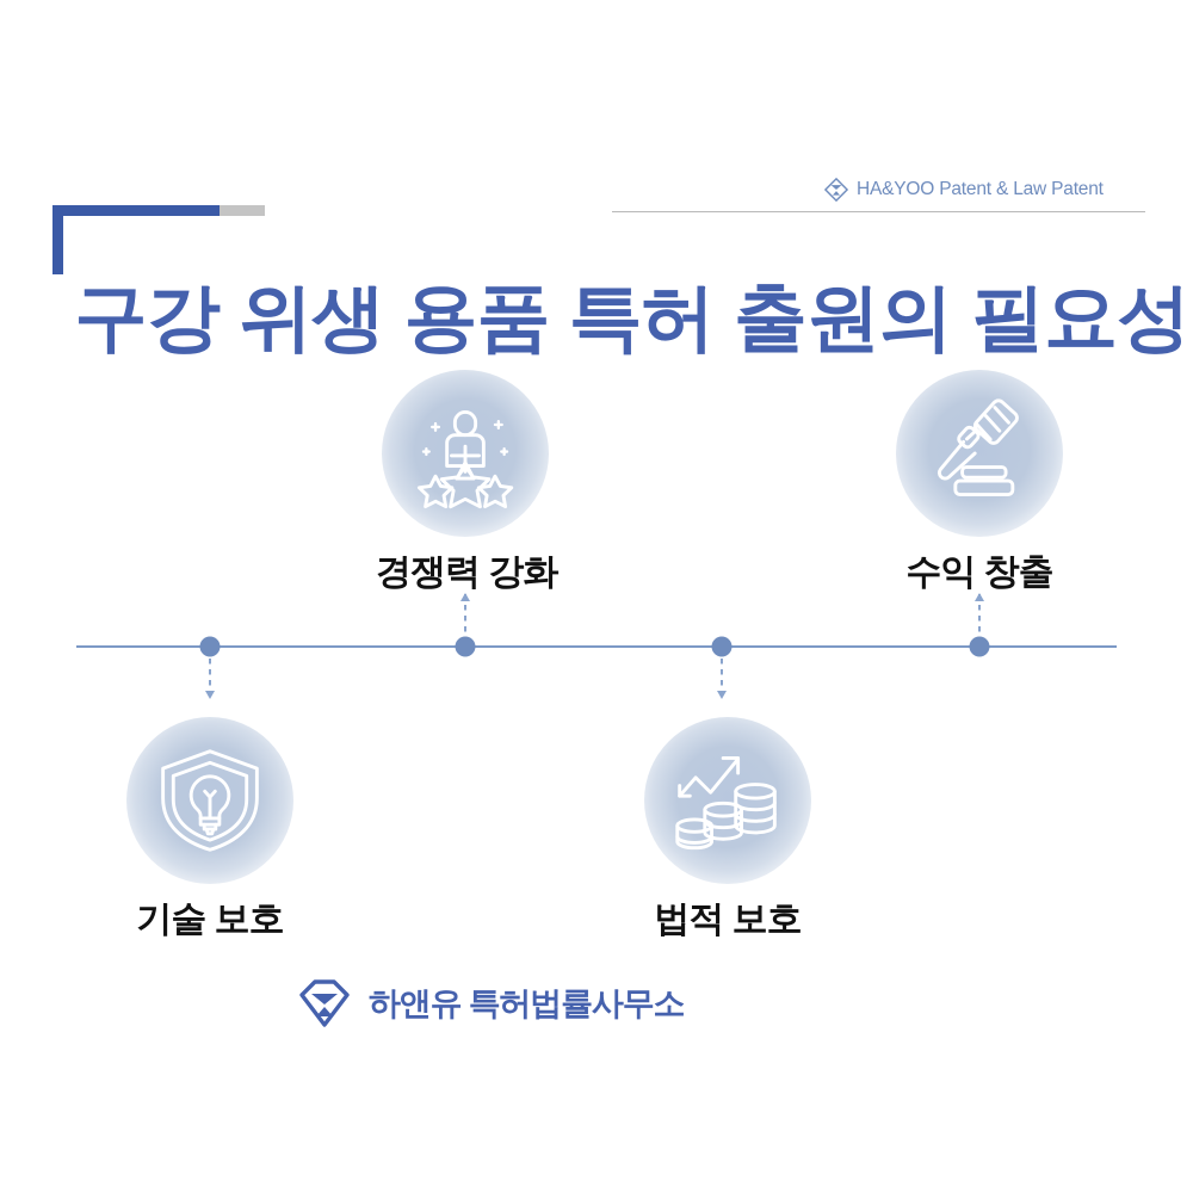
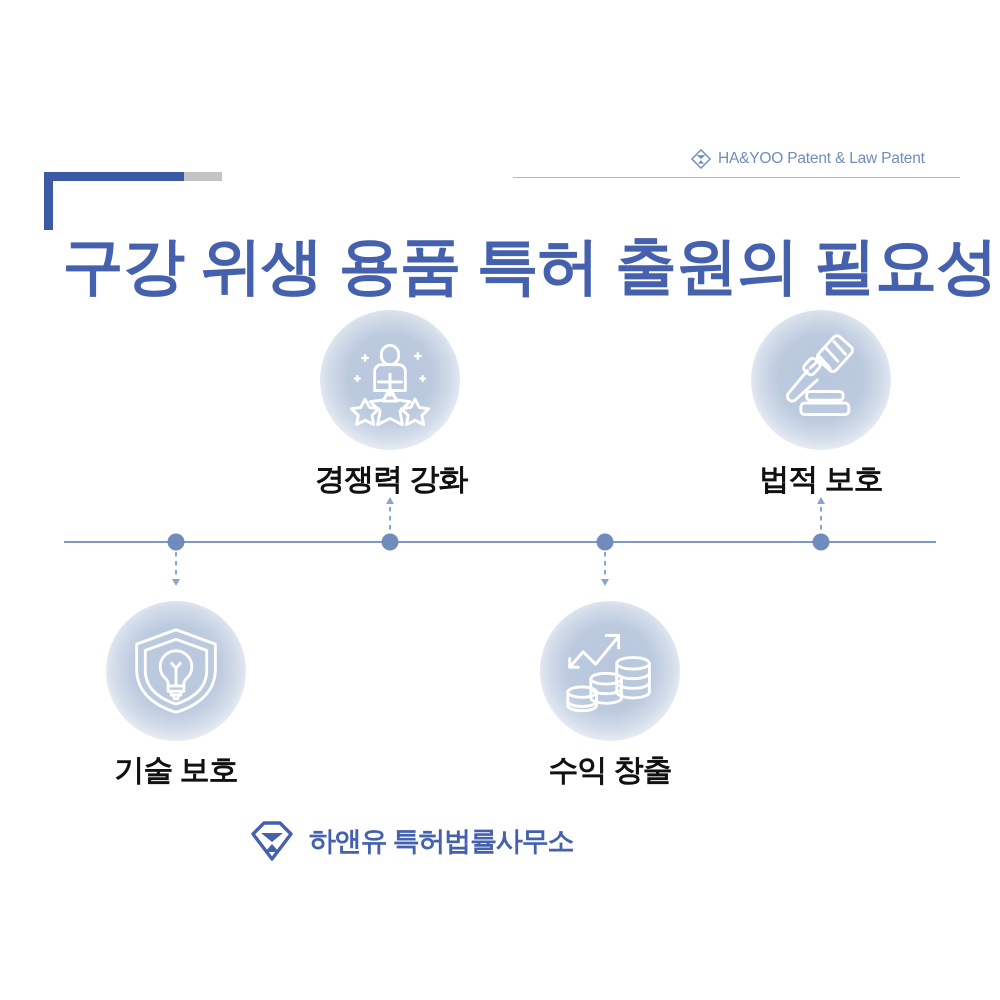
  HA&YOO Patent & Law Patent
  구강 위생 용품 특허 출원의 필요성
  경쟁력 강화
- 수익 창출
+ 법적 보호
  기술 보호
- 법적 보호
+ 수익 창출
  하앤유 특허법률사무소
